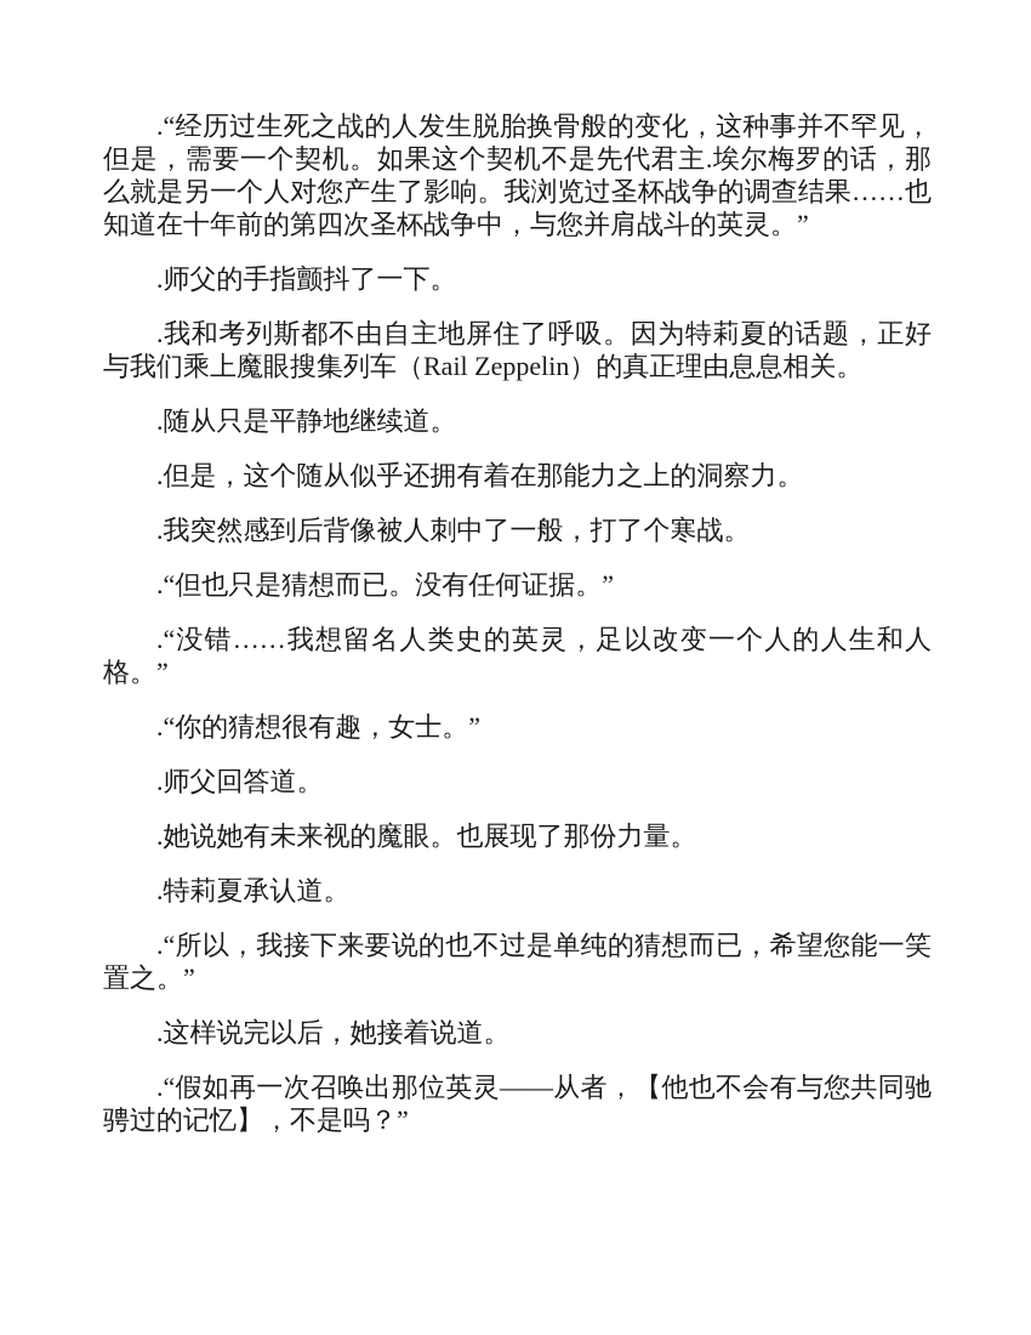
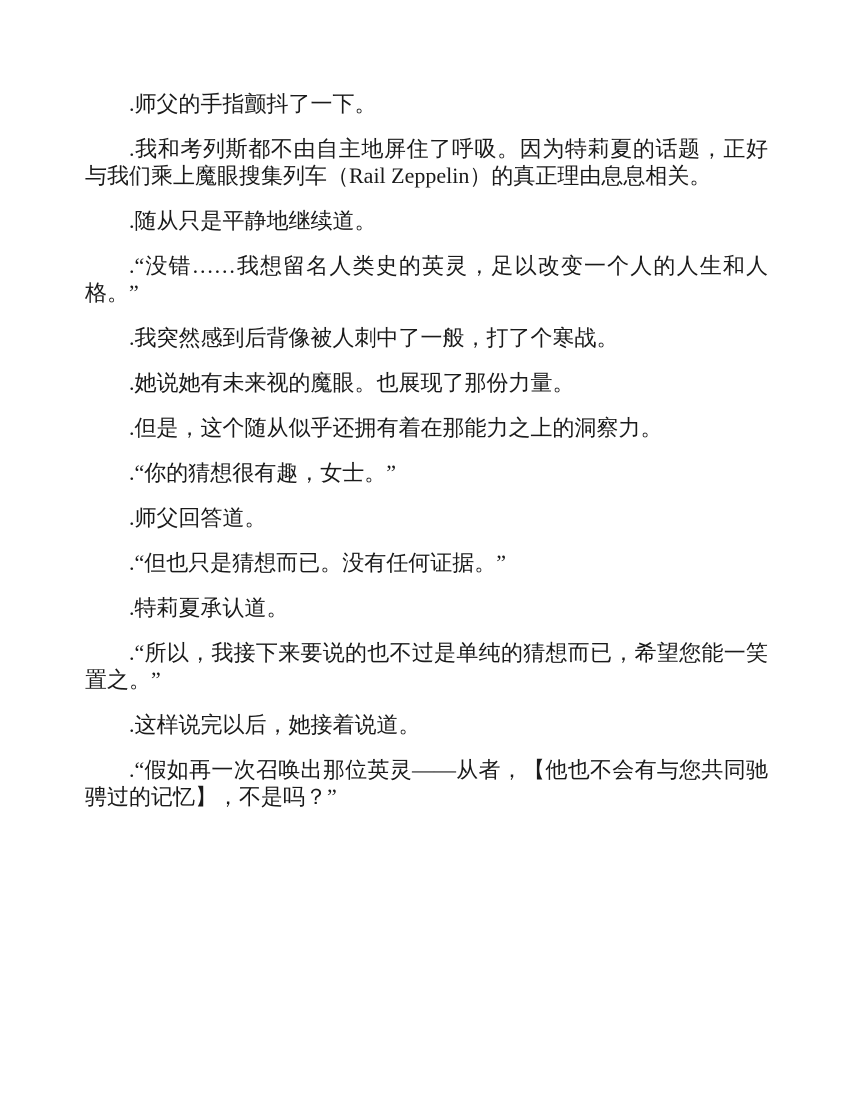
- .“经历过生死之战的人发生脱胎换骨般的变化，这种事并不罕见，但是，需要一个契机。如果这个契机不是先代君主.埃尔梅罗的话，那么就是另一个人对您产生了影响。我浏览过圣杯战争的调查结果……也知道在十年前的第四次圣杯战争中，与您并肩战斗的英灵。”
  .师父的手指颤抖了一下。
  .我和考列斯都不由自主地屏住了呼吸。因为特莉夏的话题，正好与我们乘上魔眼搜集列车（Rail Zeppelin）的真正理由息息相关。
  .随从只是平静地继续道。
- .但是，这个随从似乎还拥有着在那能力之上的洞察力。
+ .“没错……我想留名人类史的英灵，足以改变一个人的人生和人格。”
  .我突然感到后背像被人刺中了一般，打了个寒战。
- .“但也只是猜想而已。没有任何证据。”
+ .她说她有未来视的魔眼。也展现了那份力量。
- .“没错……我想留名人类史的英灵，足以改变一个人的人生和人格。”
+ .但是，这个随从似乎还拥有着在那能力之上的洞察力。
  .“你的猜想很有趣，女士。”
  .师父回答道。
- .她说她有未来视的魔眼。也展现了那份力量。
+ .“但也只是猜想而已。没有任何证据。”
  .特莉夏承认道。
  .“所以，我接下来要说的也不过是单纯的猜想而已，希望您能一笑置之。”
  .这样说完以后，她接着说道。
  .“假如再一次召唤出那位英灵——从者，【他也不会有与您共同驰骋过的记忆】，不是吗？”
